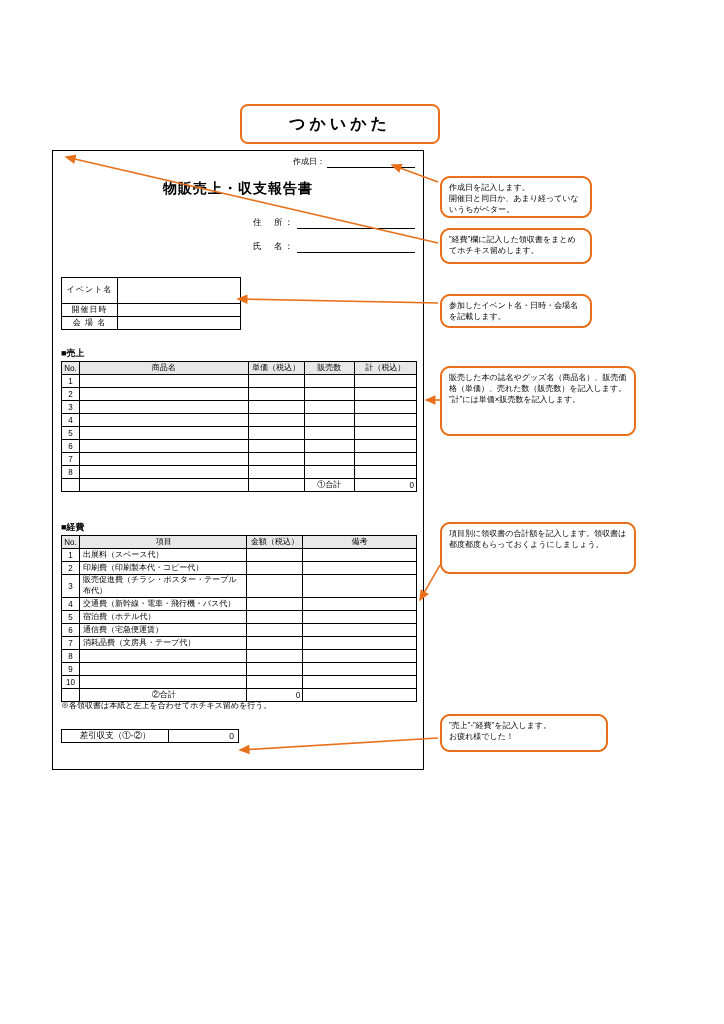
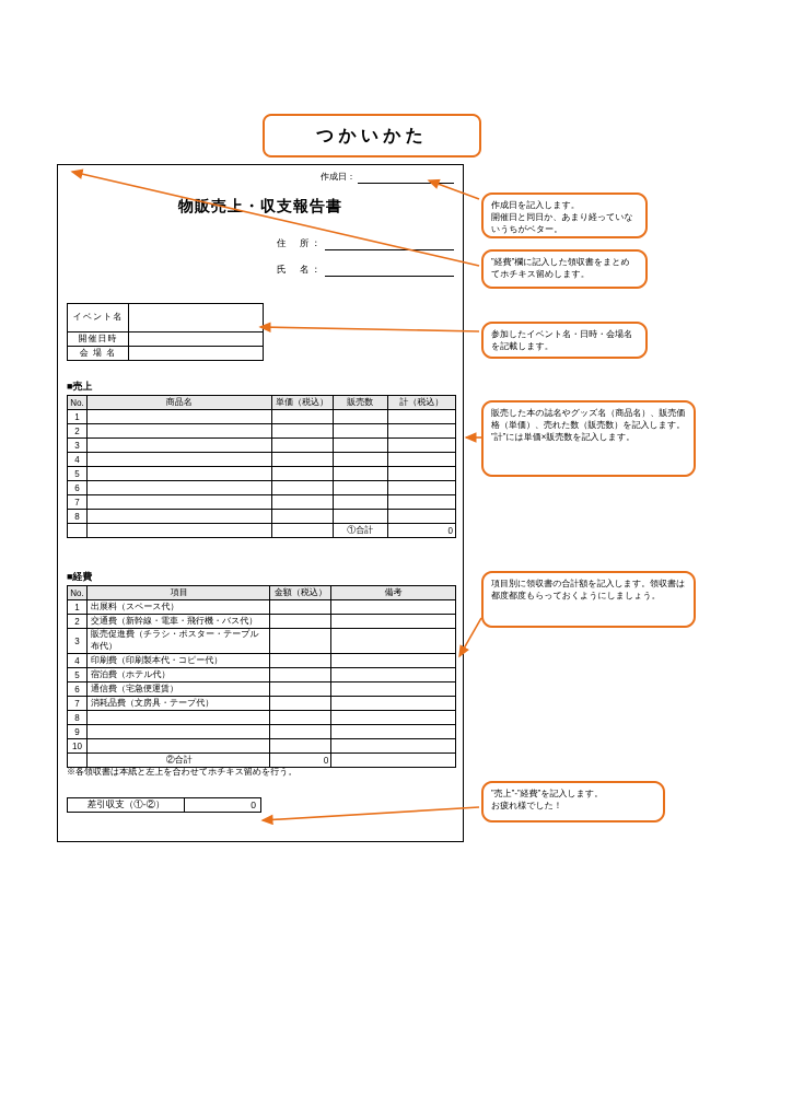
  つかいかた
  作成日：
  物販売上・収支報告書
  住 所：
  氏 名：
  イベント名
  開催日時
  会 場 名
  ■売上
  No.	商品名	単価（税込）	販売数	計（税込）
  1
  2
  3
  4
  5
  6
  7
  8
  			①合計	0
  ■経費
  No.	項目	金額（税込）	備考
  1	出展料（スペース代）
- 2	印刷費（印刷製本代・コピー代）
+ 2	交通費（新幹線・電車・飛行機・バス代）
  3	販売促進費（チラシ・ポスター・テーブル布代）
- 4	交通費（新幹線・電車・飛行機・バス代）
+ 4	印刷費（印刷製本代・コピー代）
  5	宿泊費（ホテル代）
  6	通信費（宅急便運賃）
  7	消耗品費（文房具・テープ代）
  8
  9
  10
  	②合計	0
  ※各領収書は本紙と左上を合わせてホチキス留めを行う。
  差引収支（①-②）	0
  作成日を記入します。
  開催日と同日か、あまり経っていないうちがベター。
  ”経費”欄に記入した領収書をまとめてホチキス留めします。
  参加したイベント名・日時・会場名を記載します。
  販売した本の誌名やグッズ名（商品名）、販売価格（単価）、売れた数（販売数）を記入します。
  ”計”には単価×販売数を記入します。
  項目別に領収書の合計額を記入します。領収書は都度都度もらっておくようにしましょう。
  ”売上”-”経費”を記入します。
  お疲れ様でした！
